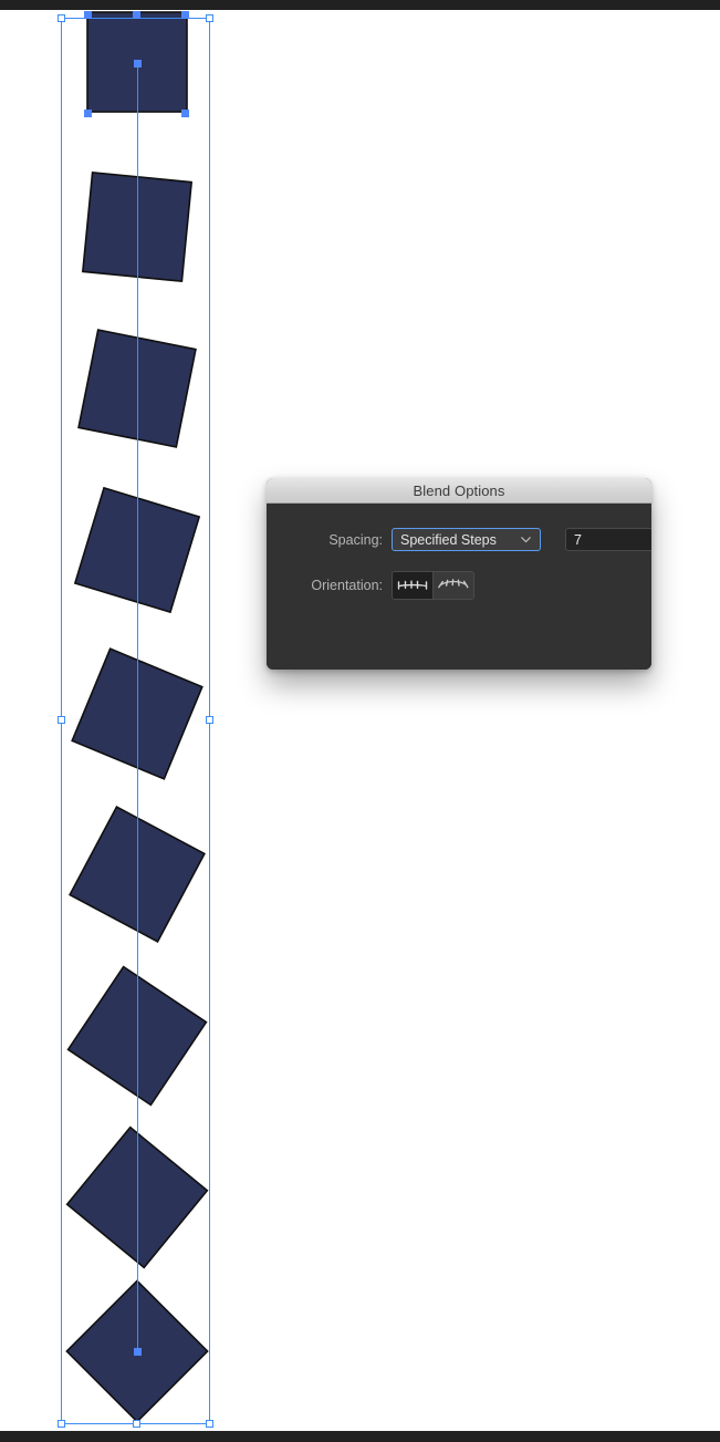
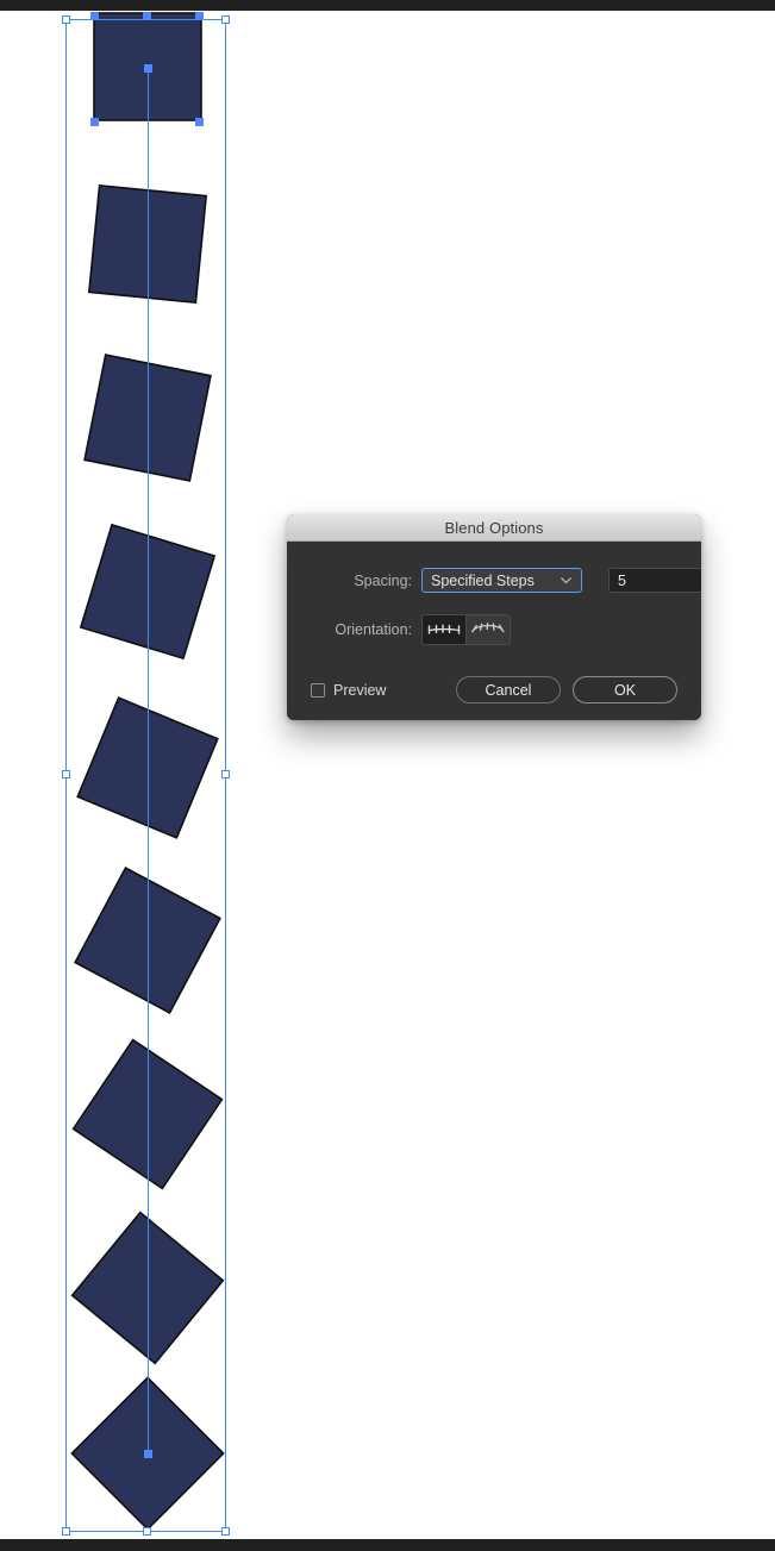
  Blend Options
  Spacing:
  Specified Steps
- 7
+ 5
  Orientation:
+ Preview
+ Cancel
+ OK
